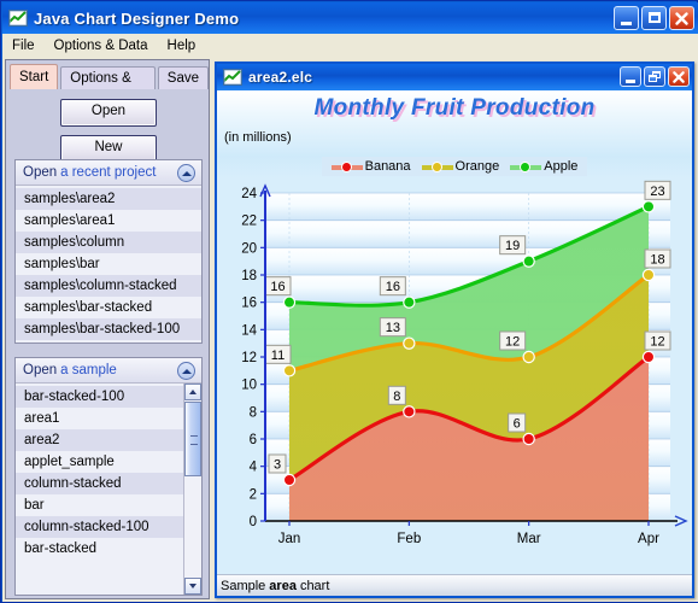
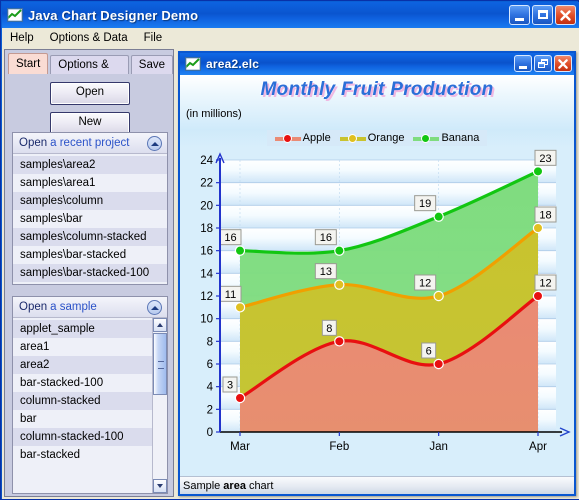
  Java Chart Designer Demo
- File
+ Help
  Options & Data
- Help
+ File
  Start
  Save
  Open
  New
  Open
  a recent project
  samples\area2
  samples\area1
  samples\column
  samples\bar
  samples\column-stacked
  samples\bar-stacked
  samples\bar-stacked-100
  Open
  a sample
- bar-stacked-100
+ applet_sample
  area1
  area2
- applet_sample
+ bar-stacked-100
  column-stacked
  bar
  column-stacked-100
  bar-stacked
  area2.elc
  Monthly Fruit Production
  (in millions)
- Banana
+ Apple
  Orange
- Apple
+ Banana
  3
  8
  6
  12
  11
  13
  12
  18
  16
  16
  19
  23
  0
  2
  4
  6
  8
  10
  12
  14
  16
  18
  20
  22
  24
- Jan
+ Mar
  Feb
- Mar
+ Jan
  Apr
  Sample
  area
  chart
